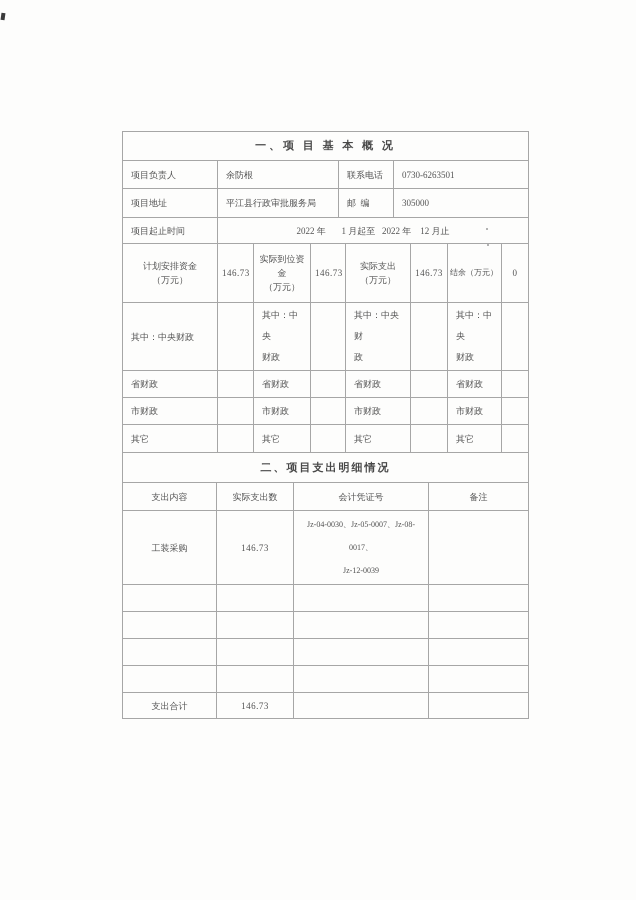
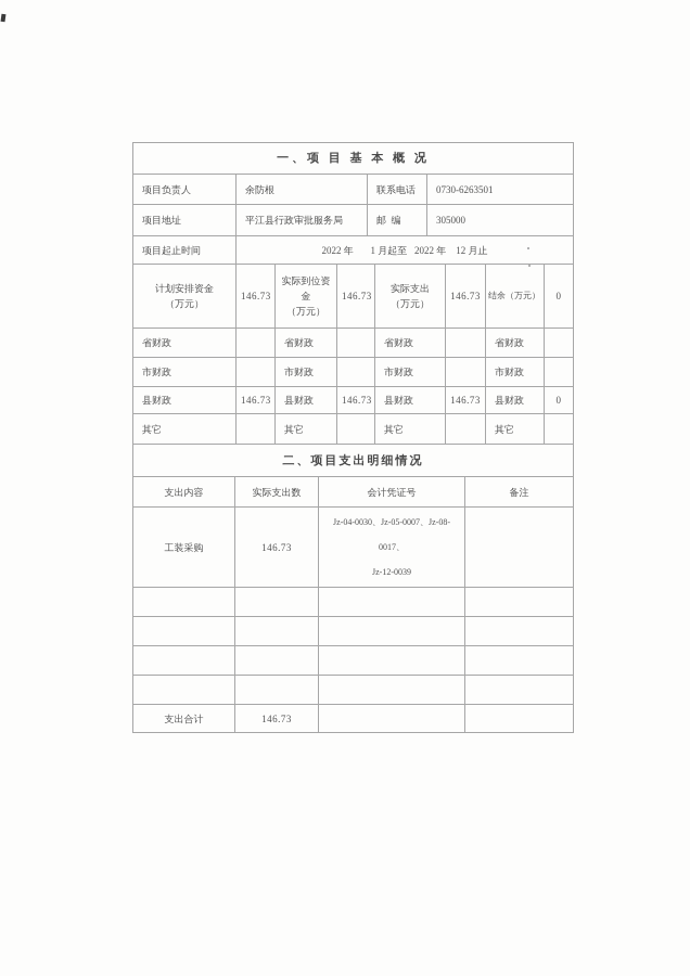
  一、项 目 基 本 概 况
  项目负责人	余防根	联系电话	0730-6263501
  项目地址	平江县行政审批服务局	邮 编	305000
  项目起止时间	2022 年 1 月起至 2022 年 12 月止
  计划安排资金 （万元）	146.73	实际到位资 金 （万元）	146.73	实际支出 （万元）	146.73	结余（万元）	0
- 其中：中央财政		其中：中央 财政		其中：中央财 政		其中：中央 财政
  省财政		省财政		省财政		省财政
  市财政		市财政		市财政		市财政
+ 县财政	146.73	县财政	146.73	县财政	146.73	县财政	0
  其它		其它		其它		其它
  二、项目支出明细情况
  支出内容	实际支出数	会计凭证号	备注
  工装采购	146.73	Jz-04-0030、Jz-05-0007、Jz-08-0017、 Jz-12-0039
  支出合计	146.73
